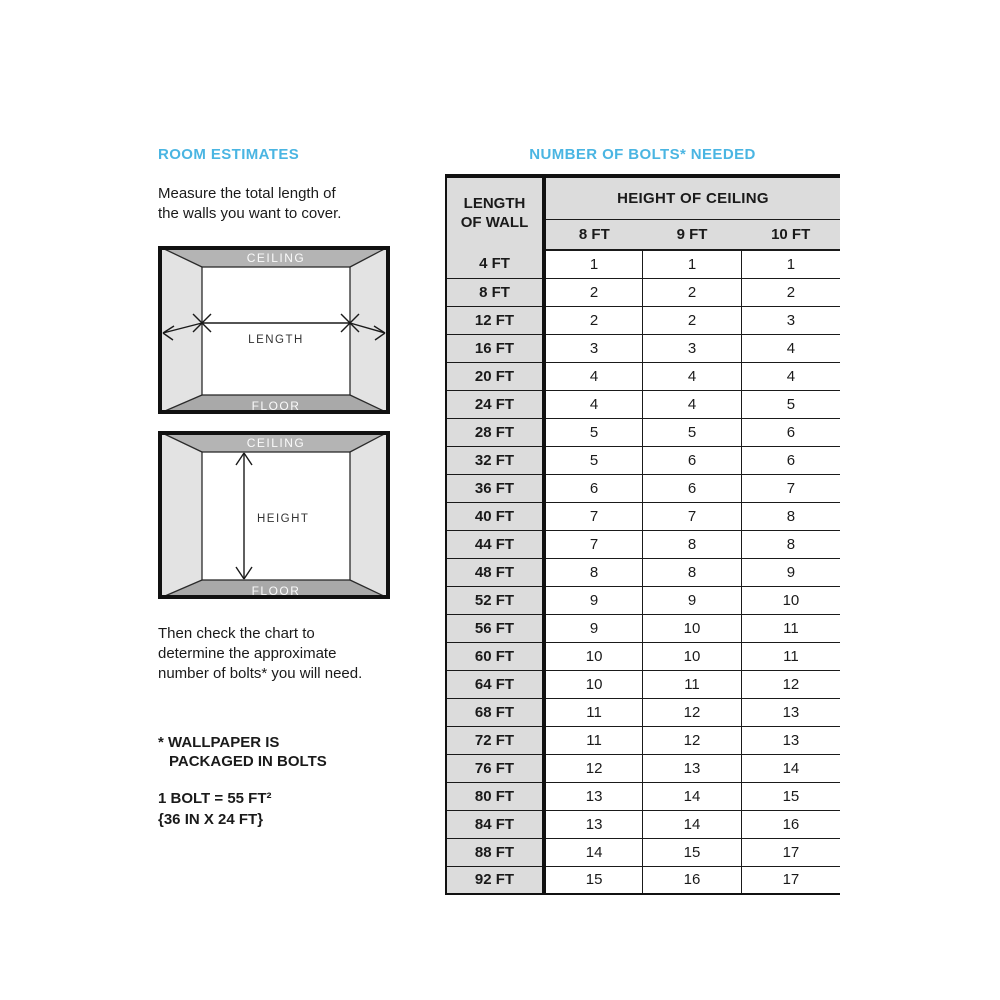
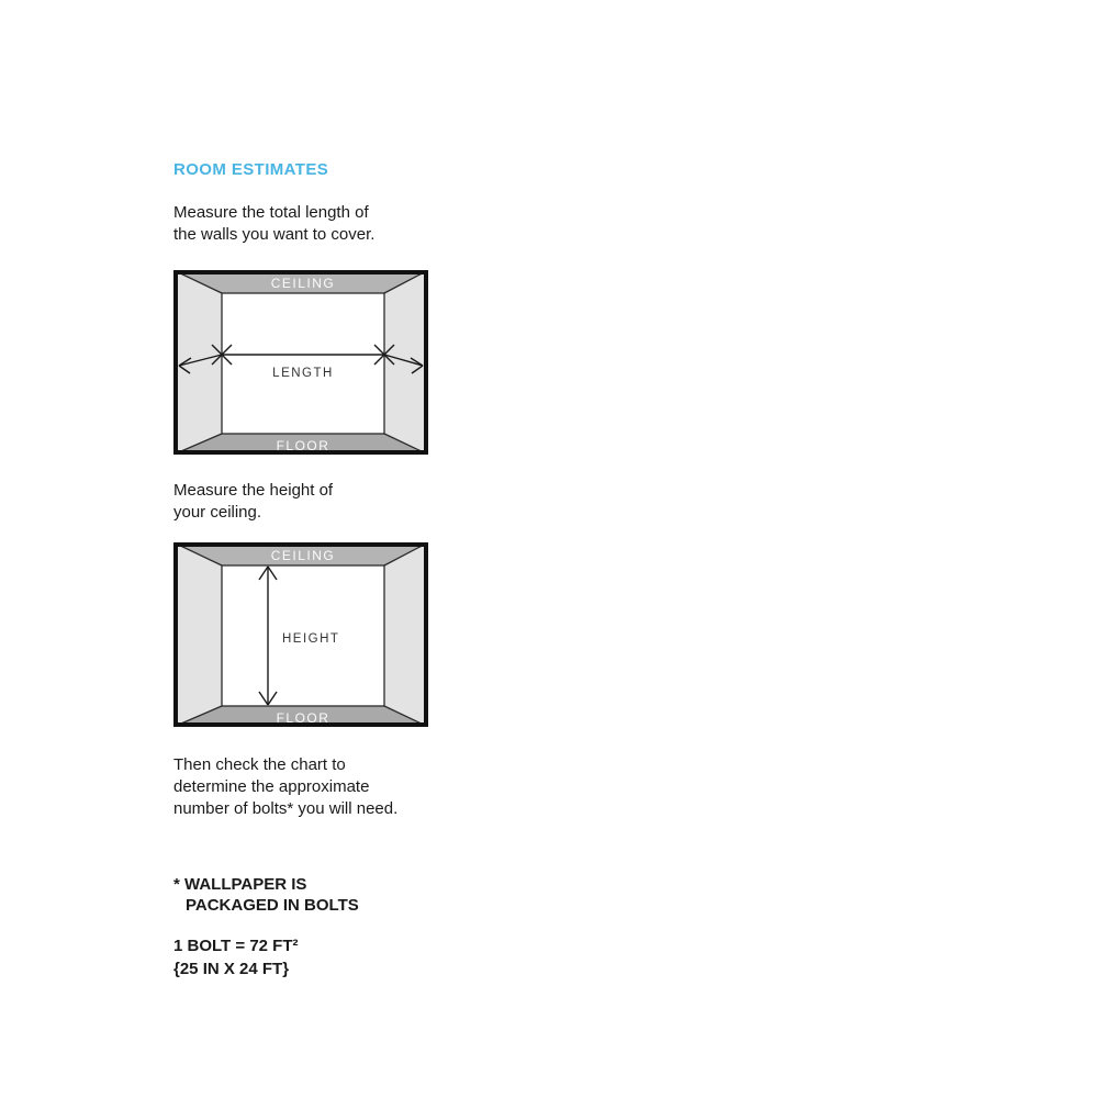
  ROOM ESTIMATES
  Measure the total length of
  the walls you want to cover.
  CEILING
  FLOOR
  LENGTH
+ Measure the height of
+ your ceiling.
  CEILING
  FLOOR
  HEIGHT
  Then check the chart to
  determine the approximate
  number of bolts* you will need.
  * WALLPAPER IS
  PACKAGED IN BOLTS
- 1 BOLT = 55 FT²
+ 1 BOLT = 72 FT²
- {36 IN X 24 FT}
+ {25 IN X 24 FT}
- NUMBER OF BOLTS* NEEDED
- LENGTH OF WALL	HEIGHT OF CEILING
- 8 FT	9 FT	10 FT
- 4 FT	1	1	1
- 8 FT	2	2	2
- 12 FT	2	2	3
- 16 FT	3	3	4
- 20 FT	4	4	4
- 24 FT	4	4	5
- 28 FT	5	5	6
- 32 FT	5	6	6
- 36 FT	6	6	7
- 40 FT	7	7	8
- 44 FT	7	8	8
- 48 FT	8	8	9
- 52 FT	9	9	10
- 56 FT	9	10	11
- 60 FT	10	10	11
- 64 FT	10	11	12
- 68 FT	11	12	13
- 72 FT	11	12	13
- 76 FT	12	13	14
- 80 FT	13	14	15
- 84 FT	13	14	16
- 88 FT	14	15	17
- 92 FT	15	16	17
